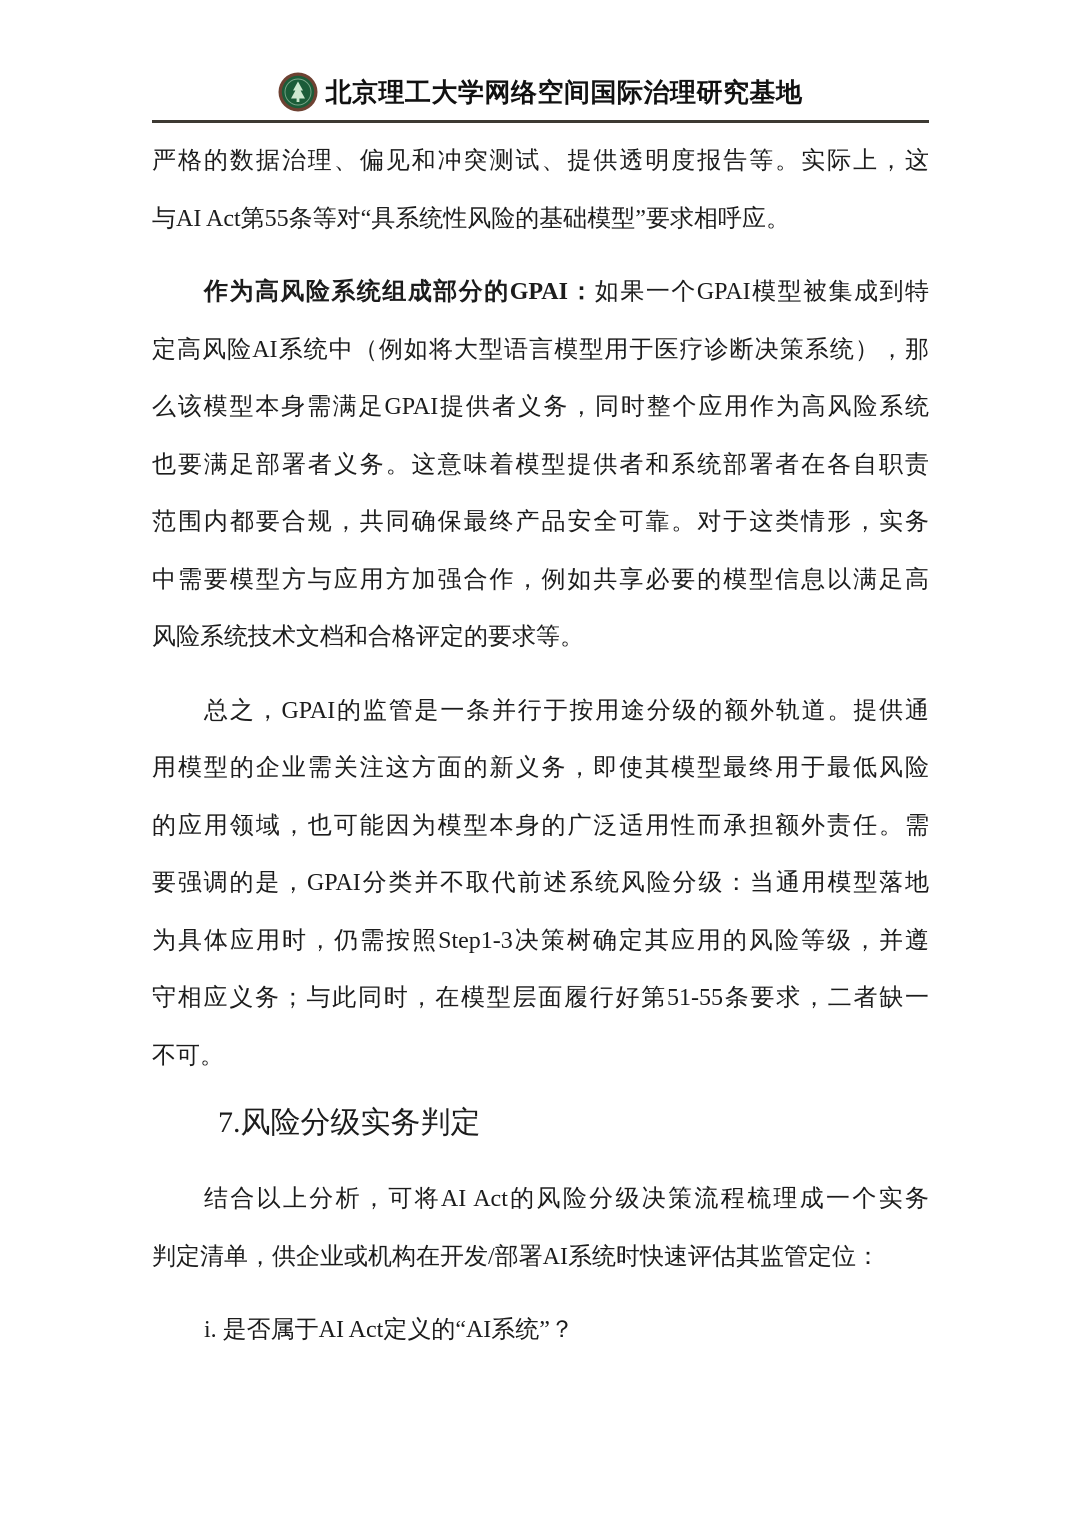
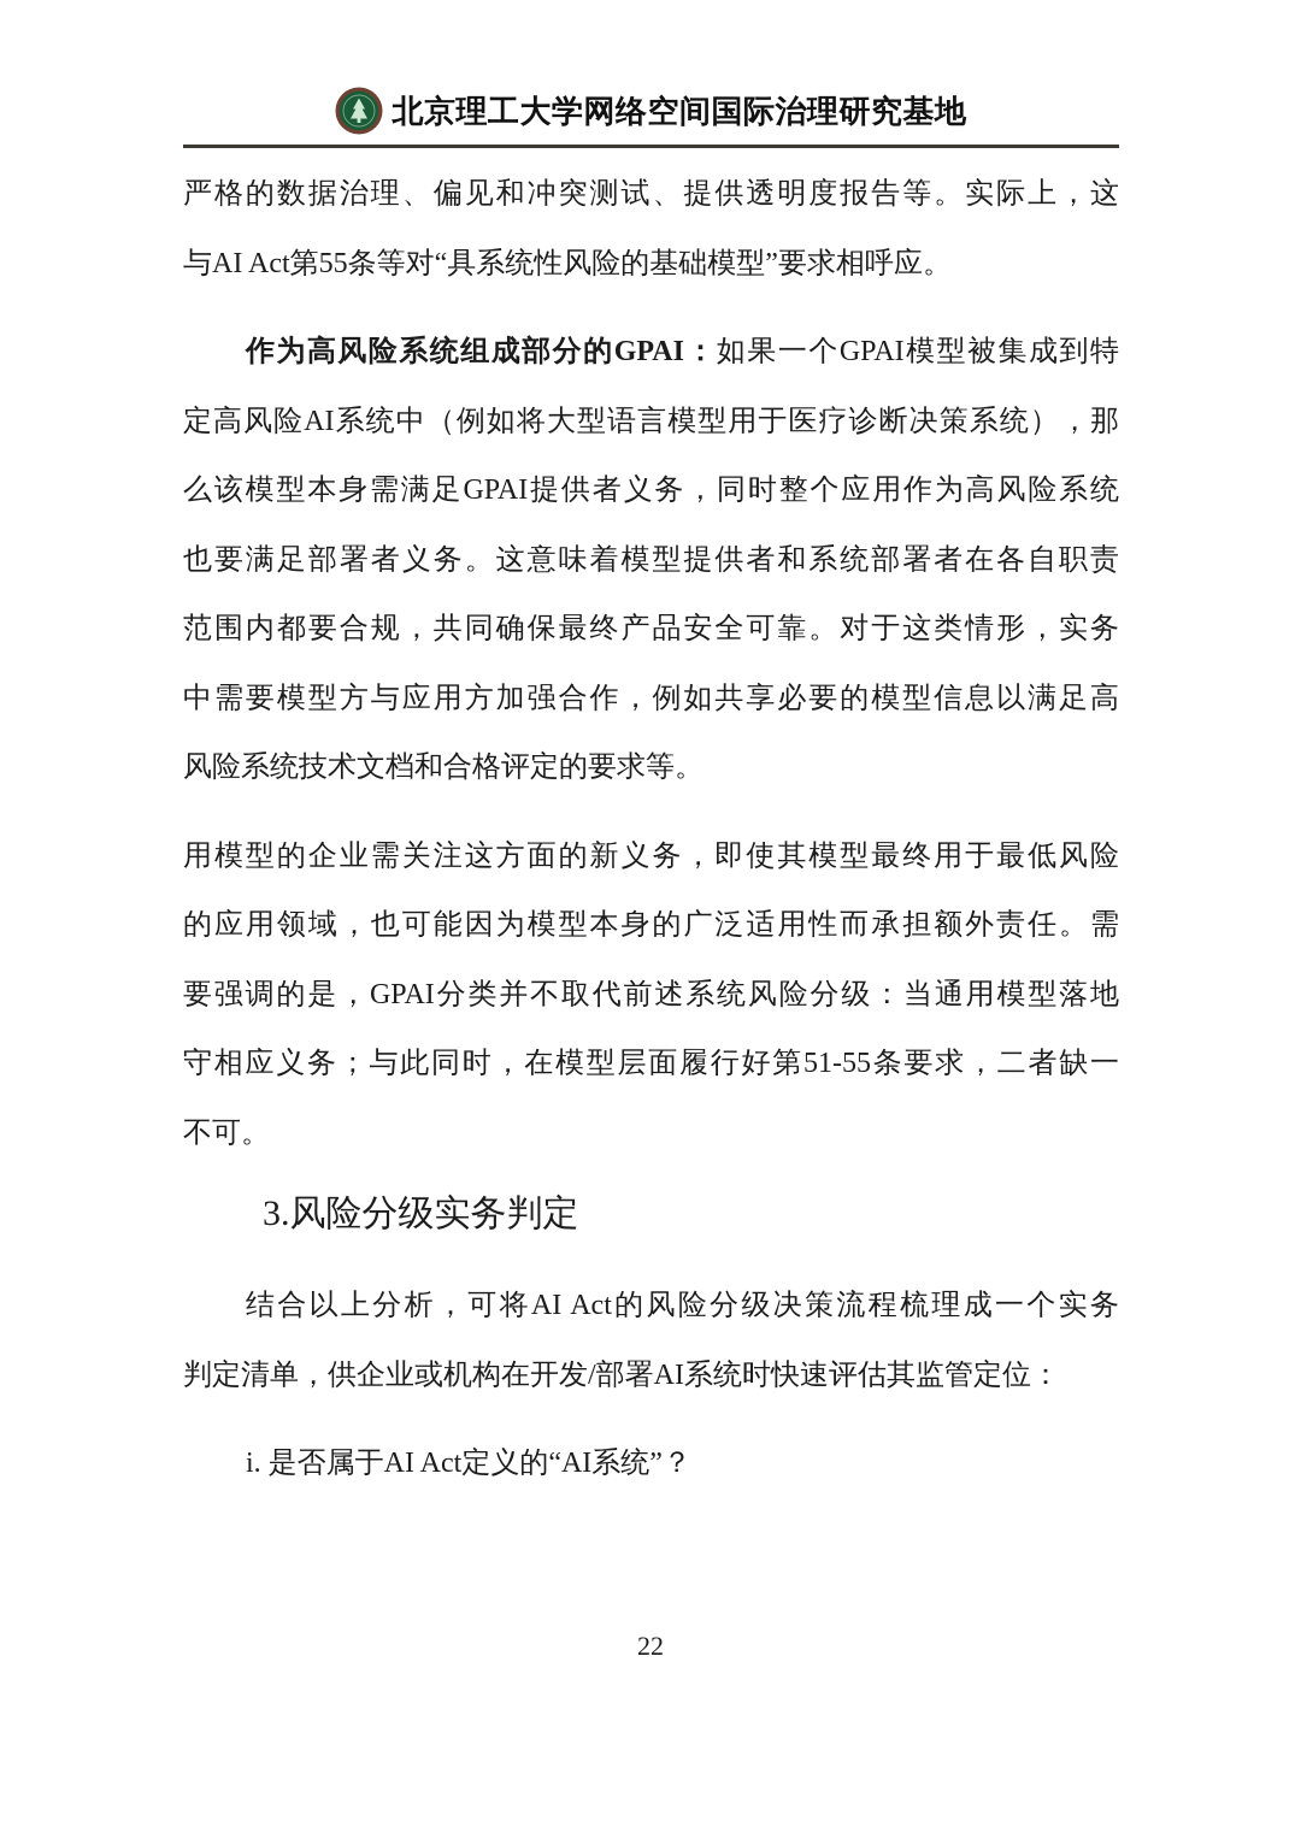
  北京理工大学网络空间国际治理研究基地
  严格的数据治理、偏见和冲突测试、提供透明度报告等。实际上，这
  与AI Act第55条等对“具系统性风险的基础模型”要求相呼应。
  作为高风险系统组成部分的GPAI：如果一个GPAI模型被集成到特
  定高风险AI系统中（例如将大型语言模型用于医疗诊断决策系统），那
  么该模型本身需满足GPAI提供者义务，同时整个应用作为高风险系统
  也要满足部署者义务。这意味着模型提供者和系统部署者在各自职责
  范围内都要合规，共同确保最终产品安全可靠。对于这类情形，实务
  中需要模型方与应用方加强合作，例如共享必要的模型信息以满足高
  风险系统技术文档和合格评定的要求等。
- 总之，GPAI的监管是一条并行于按用途分级的额外轨道。提供通
  用模型的企业需关注这方面的新义务，即使其模型最终用于最低风险
  的应用领域，也可能因为模型本身的广泛适用性而承担额外责任。需
  要强调的是，GPAI分类并不取代前述系统风险分级：当通用模型落地
- 为具体应用时，仍需按照Step1-3决策树确定其应用的风险等级，并遵
  守相应义务；与此同时，在模型层面履行好第51-55条要求，二者缺一
  不可。
- 7.风险分级实务判定
+ 3.风险分级实务判定
  结合以上分析，可将AI Act的风险分级决策流程梳理成一个实务
  判定清单，供企业或机构在开发/部署AI系统时快速评估其监管定位：
  i. 是否属于AI Act定义的“AI系统”？
+ 22
